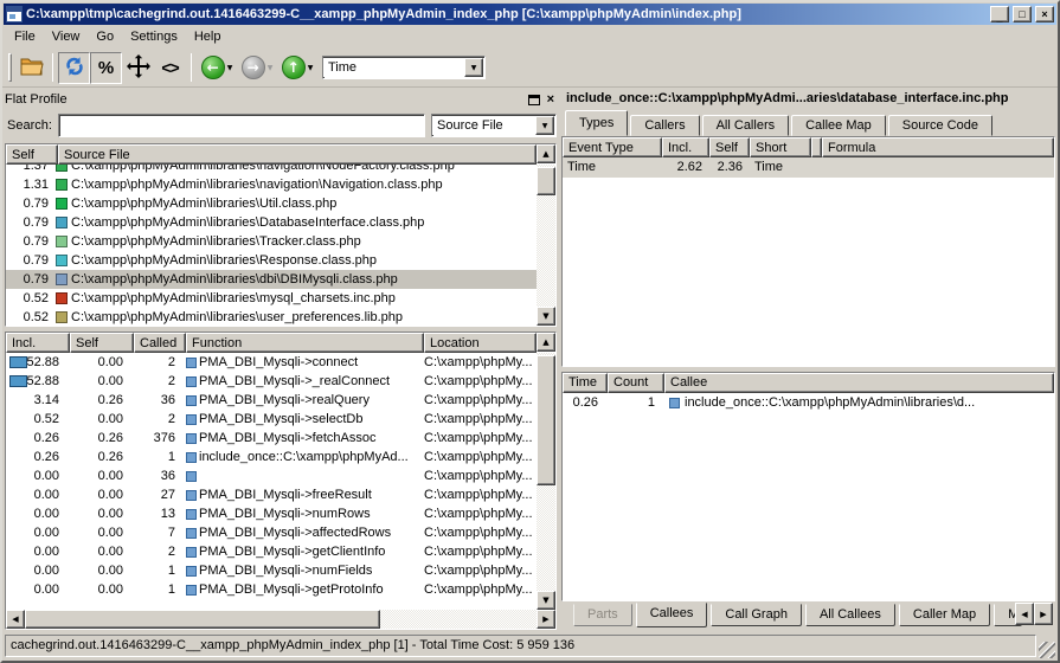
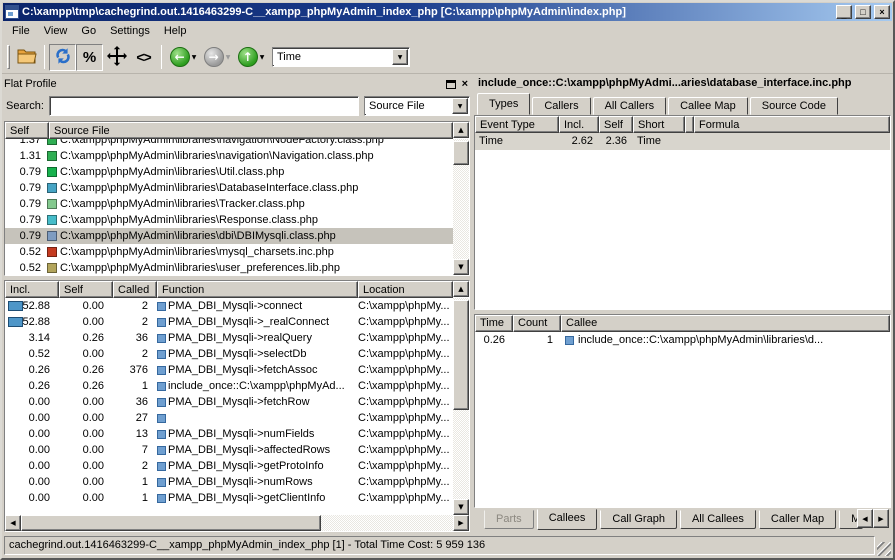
  C:\xampp\tmp\cachegrind.out.1416463299-C__xampp_phpMyAdmin_index_php [C:\xampp\phpMyAdmin\index.php]
  _
  □
  ×
  File
  View
  Go
  Settings
  Help
  %
  <>
  ←
  →
  ↑
  Time
  Flat Profile
  ×
  Search:
  Source File
  Self
  Source File
  ▲
  1.37
  C:\xampp\phpMyAdmin\libraries\navigation\NodeFactory.class.php
  1.31
  C:\xampp\phpMyAdmin\libraries\navigation\Navigation.class.php
  0.79
  C:\xampp\phpMyAdmin\libraries\Util.class.php
  0.79
  C:\xampp\phpMyAdmin\libraries\DatabaseInterface.class.php
  0.79
  C:\xampp\phpMyAdmin\libraries\Tracker.class.php
  0.79
  C:\xampp\phpMyAdmin\libraries\Response.class.php
  0.79
  C:\xampp\phpMyAdmin\libraries\dbi\DBIMysqli.class.php
  0.52
  C:\xampp\phpMyAdmin\libraries\mysql_charsets.inc.php
  0.52
  C:\xampp\phpMyAdmin\libraries\user_preferences.lib.php
  ▼
  Incl.
  Self
  Called
  Function
  Location
  ▲
  52.88
  0.00
  2
  PMA_DBI_Mysqli->connect
  C:\xampp\phpMy...
  52.88
  0.00
  2
  PMA_DBI_Mysqli->_realConnect
  C:\xampp\phpMy...
  3.14
  0.26
  36
  PMA_DBI_Mysqli->realQuery
  C:\xampp\phpMy...
  0.52
  0.00
  2
  PMA_DBI_Mysqli->selectDb
  C:\xampp\phpMy...
  0.26
  0.26
  376
  PMA_DBI_Mysqli->fetchAssoc
  C:\xampp\phpMy...
  0.26
  0.26
  1
  include_once::C:\xampp\phpMyAd...
  C:\xampp\phpMy...
  0.00
  0.00
  36
+ PMA_DBI_Mysqli->fetchRow
  C:\xampp\phpMy...
  0.00
  0.00
  27
- PMA_DBI_Mysqli->freeResult
  C:\xampp\phpMy...
  0.00
  0.00
  13
- PMA_DBI_Mysqli->numRows
+ PMA_DBI_Mysqli->numFields
  C:\xampp\phpMy...
  0.00
  0.00
  7
  PMA_DBI_Mysqli->affectedRows
  C:\xampp\phpMy...
  0.00
  0.00
  2
- PMA_DBI_Mysqli->getClientInfo
+ PMA_DBI_Mysqli->getProtoInfo
  C:\xampp\phpMy...
  0.00
  0.00
  1
- PMA_DBI_Mysqli->numFields
+ PMA_DBI_Mysqli->numRows
  C:\xampp\phpMy...
  0.00
  0.00
  1
- PMA_DBI_Mysqli->getProtoInfo
+ PMA_DBI_Mysqli->getClientInfo
  C:\xampp\phpMy...
  ▼
  ◀
  ▶
  include_once::C:\xampp\phpMyAdmi...aries\database_interface.inc.php
  Types
  Callers
  All Callers
  Callee Map
  Source Code
  Event Type
  Incl.
  Self
  Short
  Formula
  Time
  2.62
  2.36
  Time
  Time
  Count
  Callee
  0.26
  1
  include_once::C:\xampp\phpMyAdmin\libraries\d...
  Parts
  Callees
  Call Graph
  All Callees
  Caller Map
  ◀
  ▶
  cachegrind.out.1416463299-C__xampp_phpMyAdmin_index_php [1] - Total Time Cost: 5 959 136
